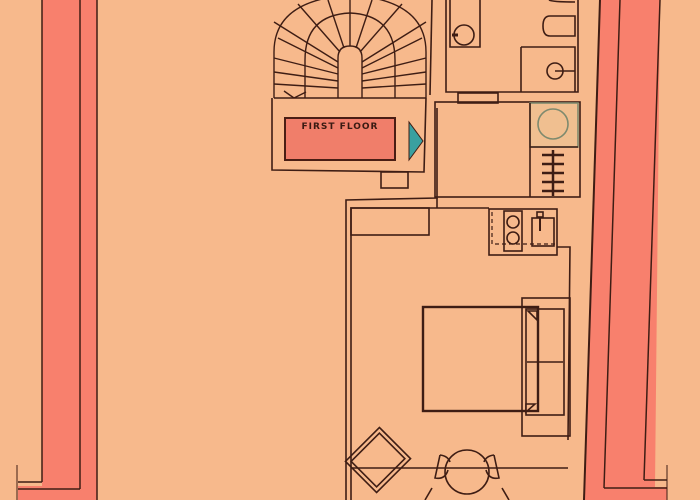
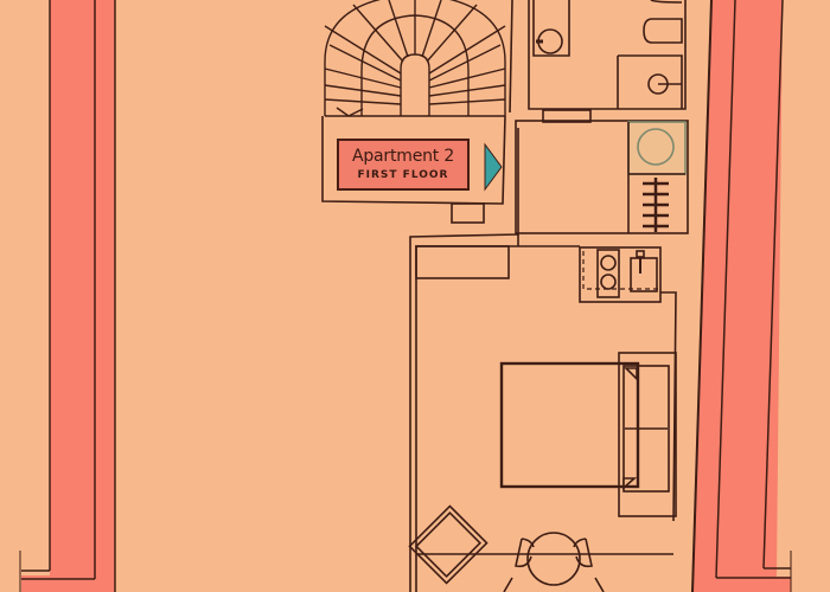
+ Apartment 2
  FIRST FLOOR
